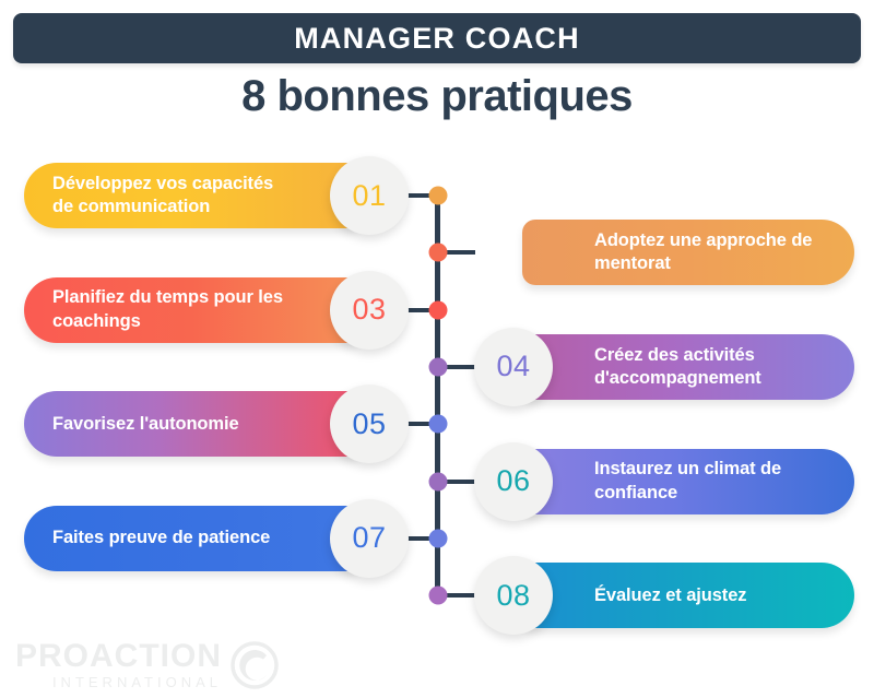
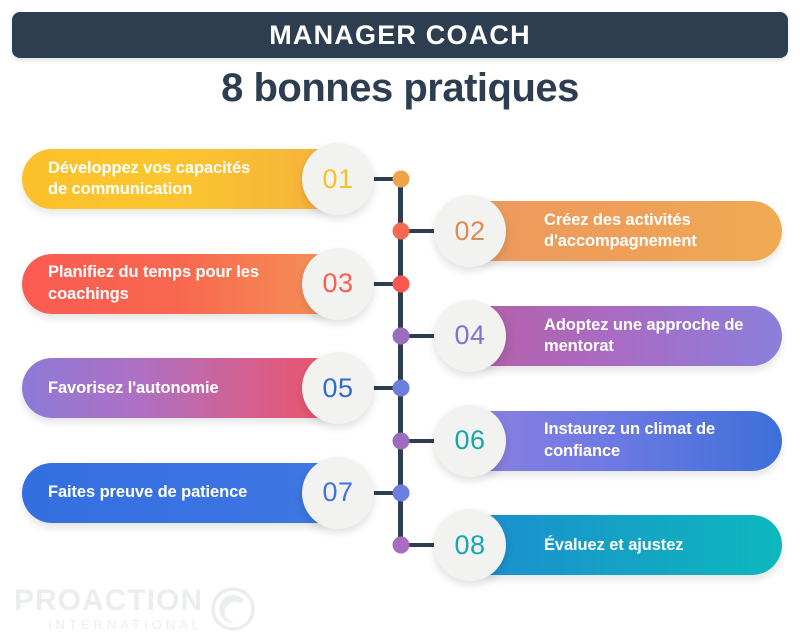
  MANAGER COACH
  8 bonnes pratiques
  Développez vos capacités de communication
  01
- Adoptez une approche de mentorat
+ Créez des activités d'accompagnement
+ 02
  Planifiez du temps pour les coachings
  03
- Créez des activités d'accompagnement
+ Adoptez une approche de mentorat
  04
  Favorisez l'autonomie
  05
  Instaurez un climat de confiance
  06
  Faites preuve de patience
  07
  Évaluez et ajustez
  08
